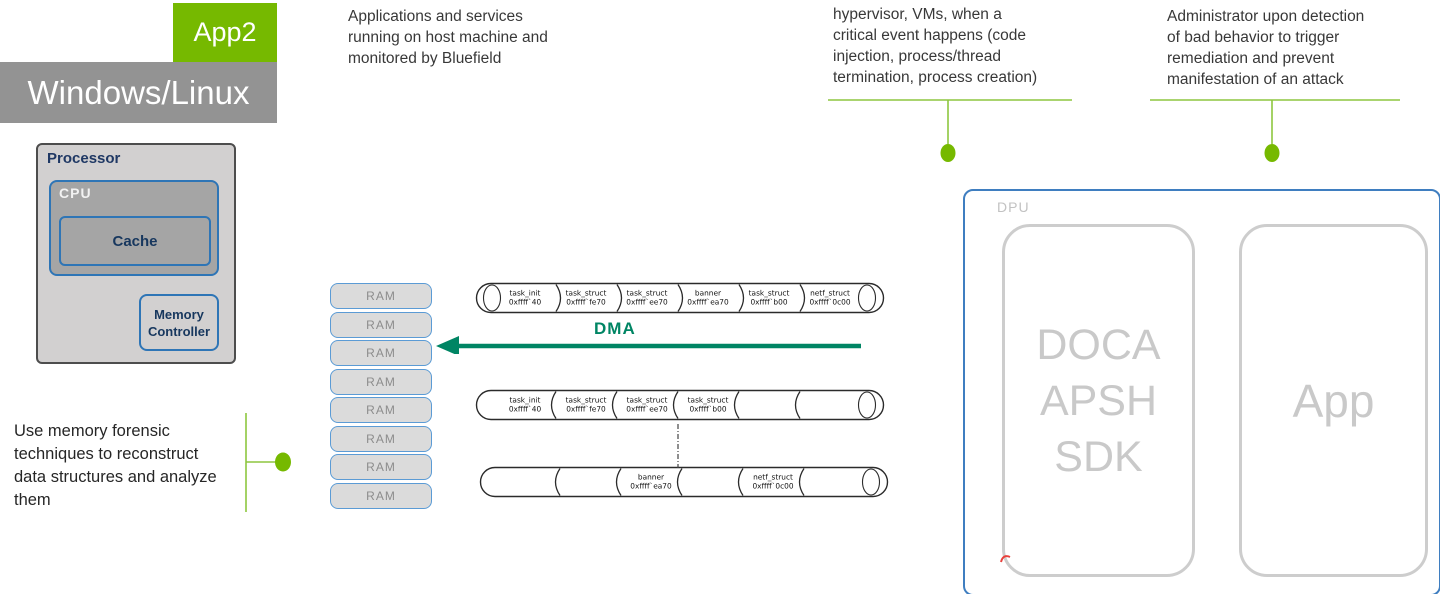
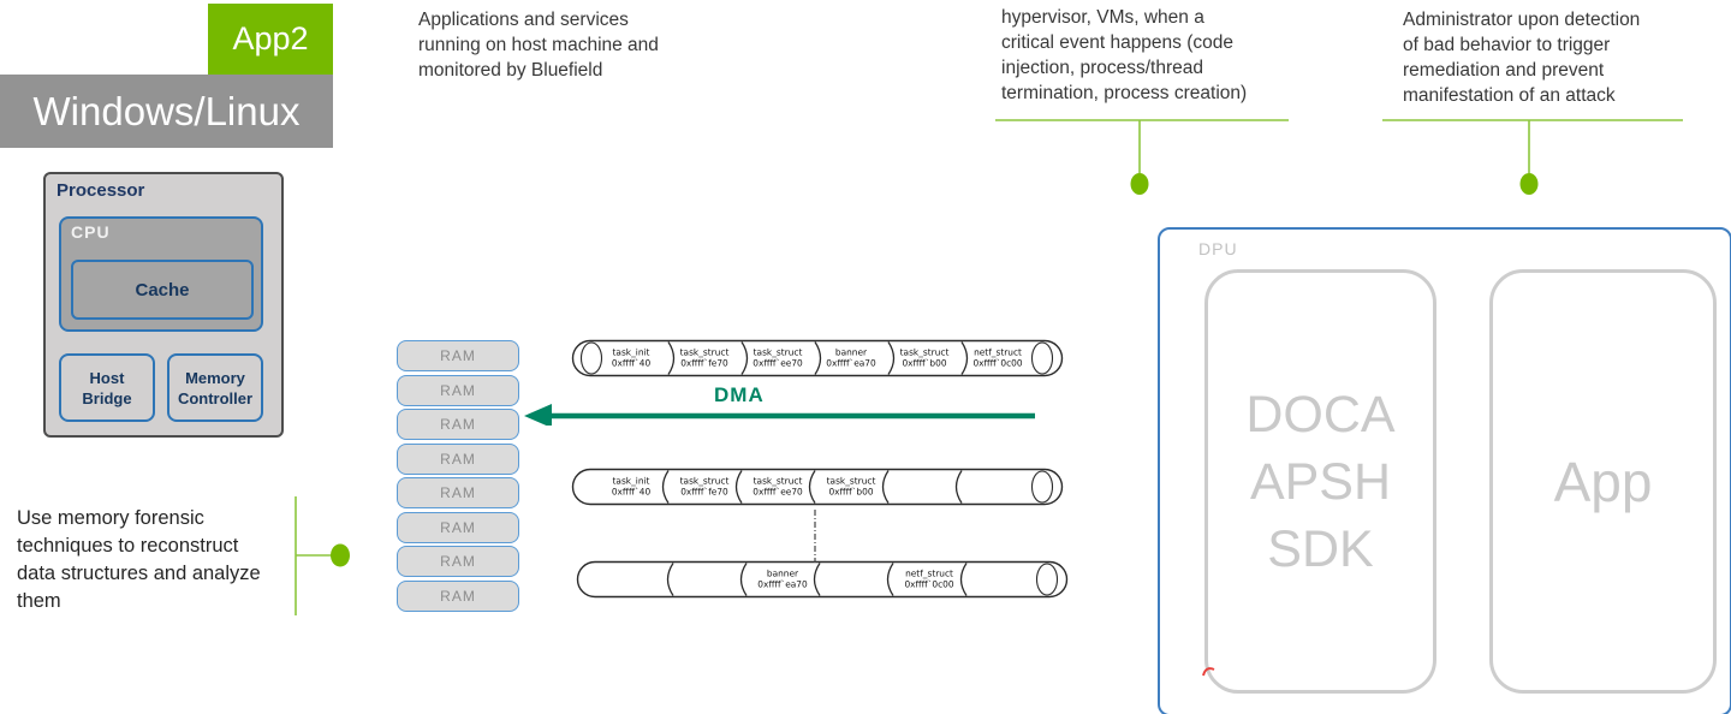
  App2
  Windows/Linux
  Processor
  CPU
  Cache
+ Host
+ Bridge
  Memory
  Controller
  Applications and services
  running on host machine and
  monitored by Bluefield
  hypervisor, VMs, when a
  critical event happens (code
  injection, process/thread
  termination, process creation)
  Administrator upon detection
  of bad behavior to trigger
  remediation and prevent
  manifestation of an attack
  Use memory forensic
  techniques to reconstruct
  data structures and analyze
  them
  RAM
  RAM
  RAM
  RAM
  RAM
  RAM
  RAM
  RAM
  DMA
  task_init
  0xffff`40
  task_struct
  0xffff`fe70
  task_struct
  0xffff`ee70
  banner
  0xffff`ea70
  task_struct
  0xffff`b00
  netf_struct
  0xffff`0c00
  task_init
  0xffff`40
  task_struct
  0xffff`fe70
  task_struct
  0xffff`ee70
  task_struct
  0xffff`b00
  banner
  0xffff`ea70
  netf_struct
  0xffff`0c00
  DPU
  DOCA
  APSH
  SDK
  App
